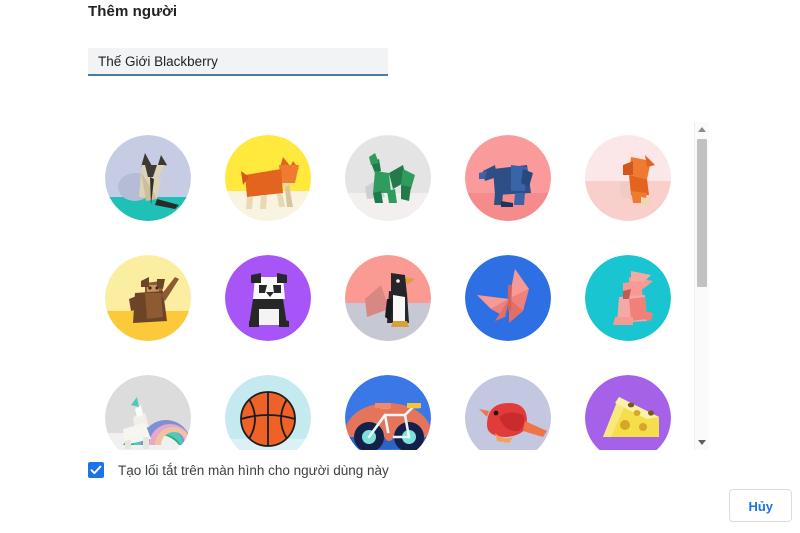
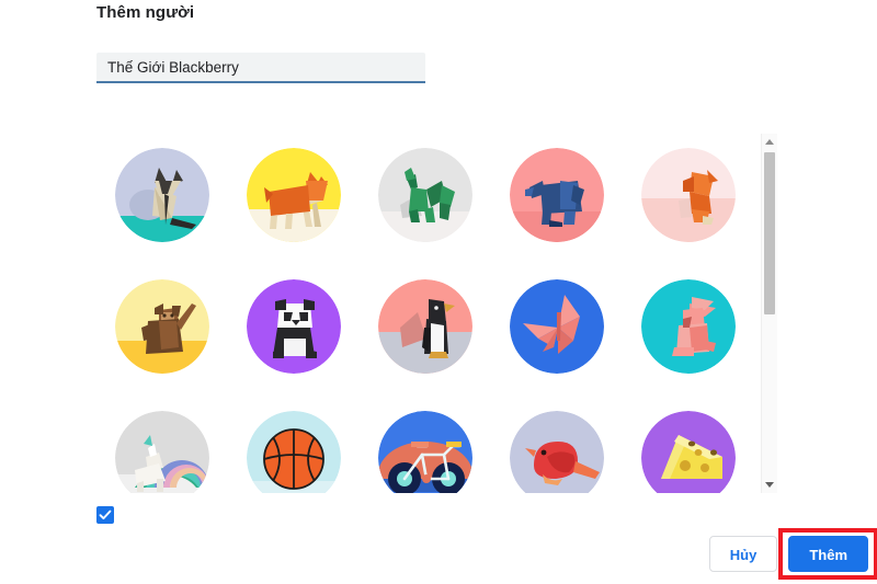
  Thêm người
  Thế Giới Blackberry
- Tạo lối tắt trên màn hình cho người dùng này
  Hủy
+ Thêm
